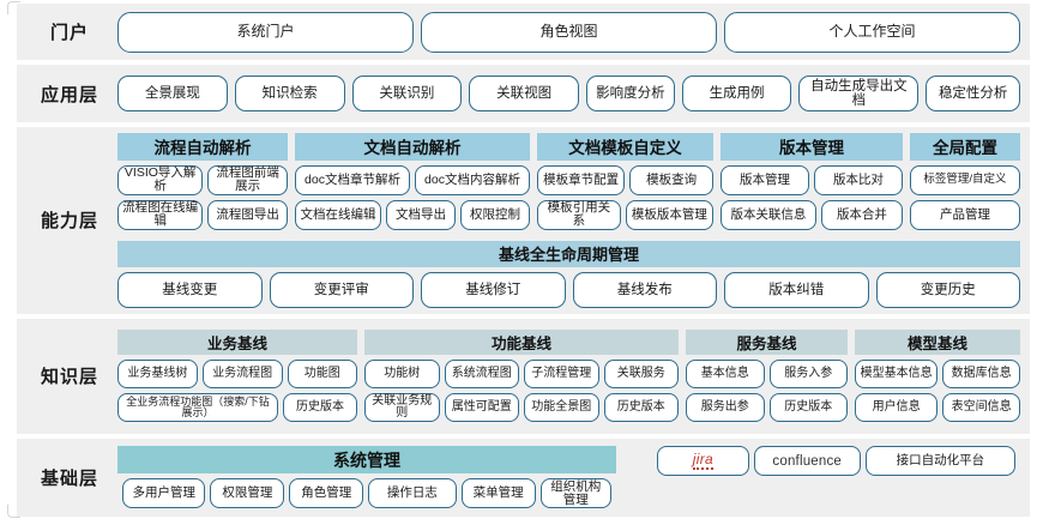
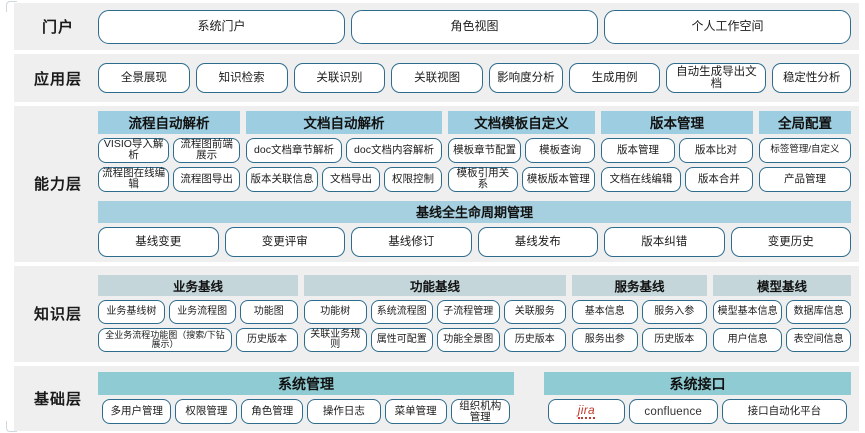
  门户
  系统门户
  角色视图
  个人工作空间
  应用层
  全景展现
  知识检索
  关联识别
  关联视图
  影响度分析
  生成用例
  自动生成导出文档
  稳定性分析
  能力层
  流程自动解析
  VISIO导入解析
  流程图前端展示
  流程图在线编辑
  流程图导出
  文档自动解析
  doc文档章节解析
  doc文档内容解析
- 文档在线编辑
+ 版本关联信息
  文档导出
  权限控制
  文档模板自定义
  模板章节配置
  模板查询
  模板引用关系
  模板版本管理
  版本管理
  版本管理
  版本比对
- 版本关联信息
+ 文档在线编辑
  版本合并
  全局配置
  标签管理/自定义
  产品管理
  基线全生命周期管理
  基线变更
  变更评审
  基线修订
  基线发布
  版本纠错
  变更历史
  知识层
  业务基线
  业务基线树
  业务流程图
  功能图
  全业务流程功能图（搜索/下钻展示）
  历史版本
  功能基线
  功能树
  系统流程图
  子流程管理
  关联服务
  关联业务规则
  属性可配置
  功能全景图
  历史版本
  服务基线
  基本信息
  服务入参
  服务出参
  历史版本
  模型基线
  模型基本信息
  数据库信息
  用户信息
  表空间信息
  基础层
  系统管理
  多用户管理
  权限管理
  角色管理
  操作日志
  菜单管理
  组织机构管理
+ 系统接口
  jira
  confluence
  接口自动化平台
